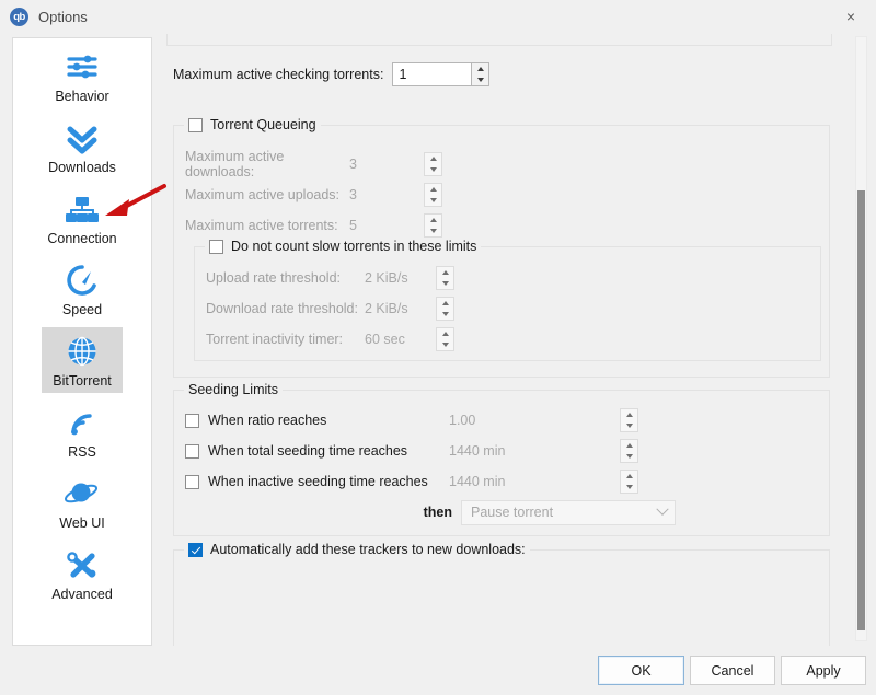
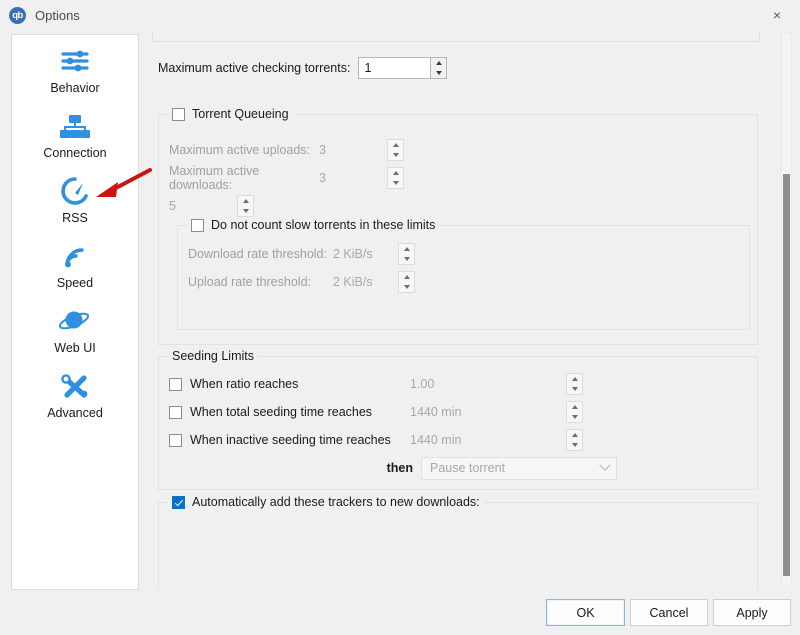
  qb
  Options
  ×
  Behavior
- Downloads
  Connection
- Speed
+ RSS
- BitTorrent
- RSS
+ Speed
  Web UI
  Advanced
  Maximum active checking torrents:
  1
  Torrent Queueing
- Maximum active downloads:
+ Maximum active uploads:
  3
- Maximum active uploads:
+ Maximum active downloads:
  3
- Maximum active torrents:
  5
  Do not count slow torrents in these limits
- Upload rate threshold:
+ Download rate threshold:
  2 KiB/s
- Download rate threshold:
+ Upload rate threshold:
  2 KiB/s
- Torrent inactivity timer:
- 60 sec
  Seeding Limits
  When ratio reaches
  1.00
  When total seeding time reaches
  1440 min
  When inactive seeding time reaches
  1440 min
  then
  Pause torrent
  Automatically add these trackers to new downloads:
  OK
  Cancel
  Apply
